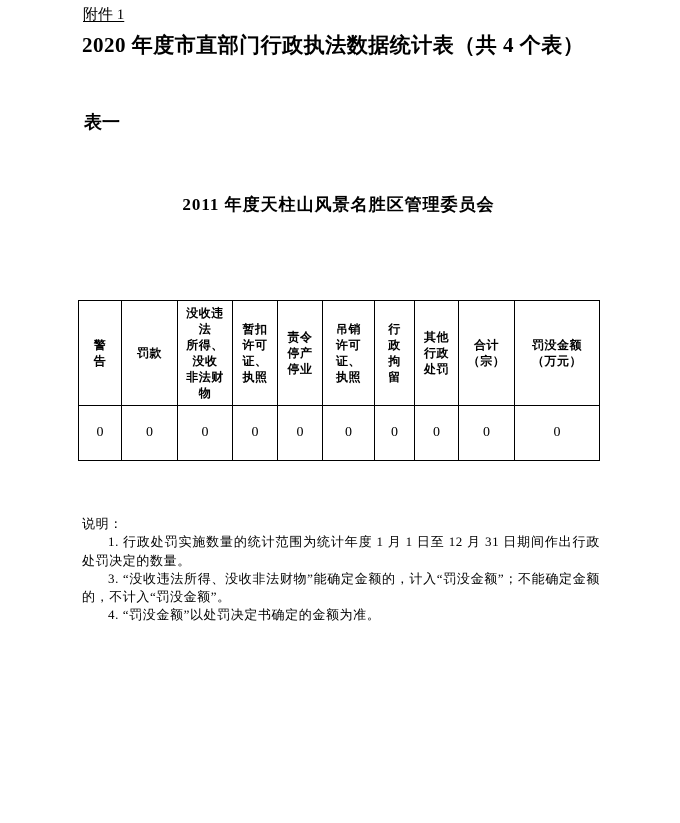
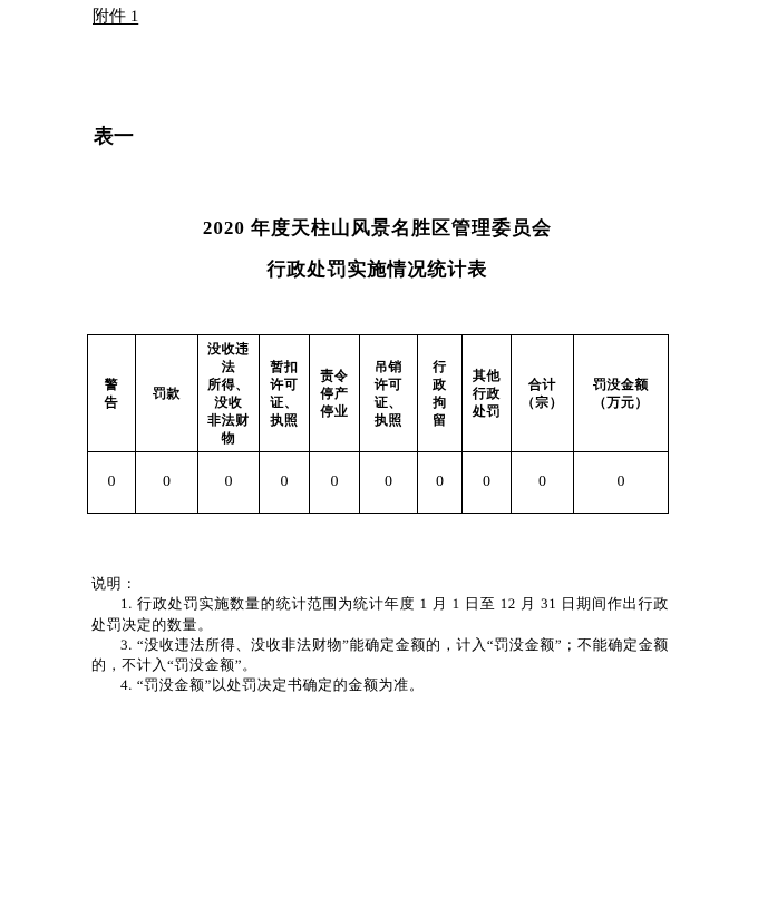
  附件 1
- 2020 年度市直部门行政执法数据统计表（共 4 个表）
  表一
- 2011 年度天柱山风景名胜区管理委员会
+ 2020 年度天柱山风景名胜区管理委员会
+ 行政处罚实施情况统计表
  警 告	罚款	没收违 法 所得、 没收 非法财 物	暂扣 许可 证、 执照	责令 停产 停业	吊销 许可 证、 执照	行 政 拘 留	其他 行政 处罚	合计 （宗）	罚没金额 （万元）
  0	0	0	0	0	0	0	0	0	0
  说明：
  1. 行政处罚实施数量的统计范围为统计年度 1 月 1 日至 12 月 31 日期间作出行政处罚决定的数量。
  3. “没收违法所得、没收非法财物”能确定金额的，计入“罚没金额”；不能确定金额的，不计入“罚没金额”。
  4. “罚没金额”以处罚决定书确定的金额为准。
